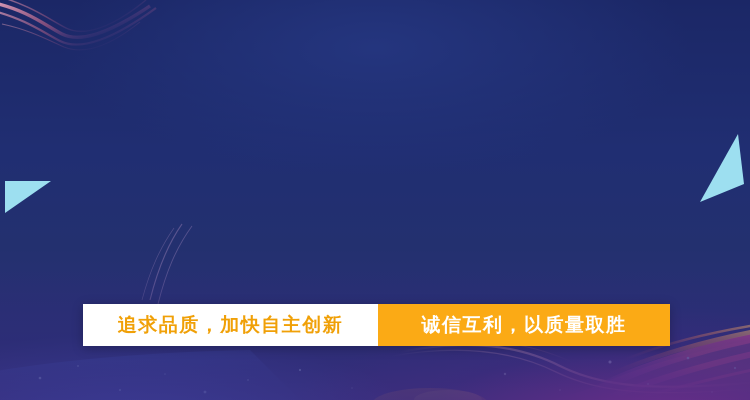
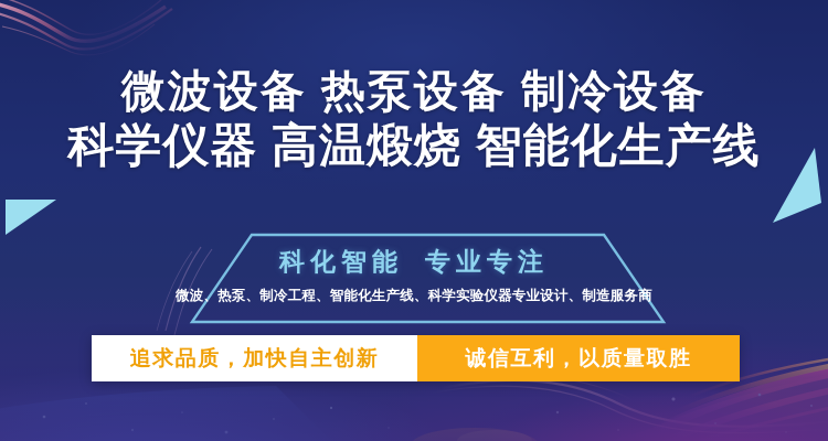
+ 微波设备 热泵设备 制冷设备
+ 科学仪器 高温煅烧 智能化生产线
+ 科化智能 专业专注
+ 微波、热泵、制冷工程、智能化生产线、科学实验仪器专业设计、制造服务商
  追求品质，加快自主创新
  诚信互利，以质量取胜
